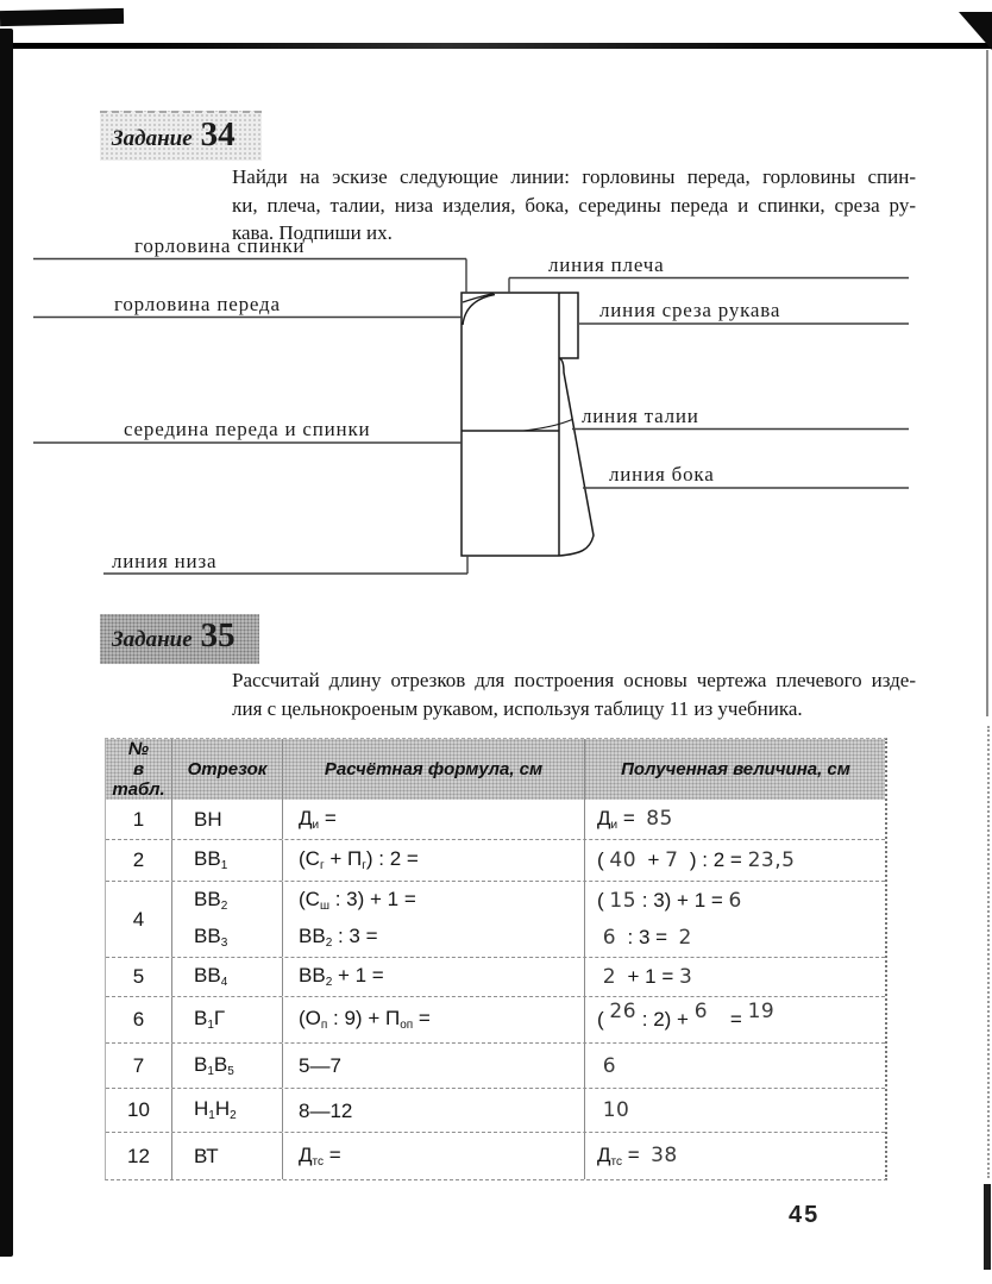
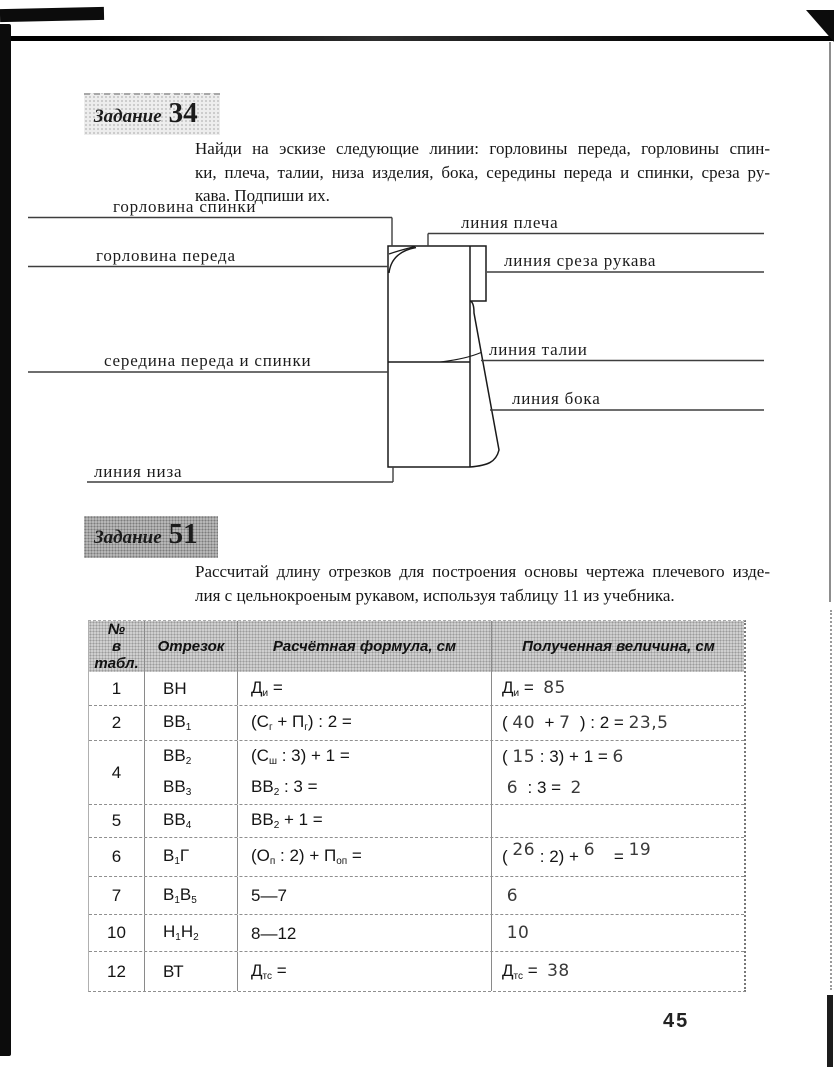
  Задание
  34
  Найди на эскизе следующие линии: горловины переда, горловины спин-
  ки, плеча, талии, низа изделия, бока, середины переда и спинки, среза ру-
  кава. Подпиши их.
  горловина спинки
  горловина переда
  линия плеча
  линия среза рукава
  середина переда и спинки
  линия талии
  линия бока
  линия низа
  Задание
- 35
+ 51
  Рассчитай длину отрезков для построения основы чертежа плечевого изде-
  лия с цельнокроеным рукавом, используя таблицу 11 из учебника.
  №
  в табл.
  Отрезок
  Расчётная формула, см
  Полученная величина, см
  1
  ВН
  Ди =
  Ди = 85
  2
  ВВ1
  (Сг + Пг) : 2 =
  ( 40 + 7 ) : 2 = 23,5
  4
  ВВ2
  ВВ3
  (Сш : 3) + 1 =
  ВВ2 : 3 =
  ( 15 : 3) + 1 = 6
  6 : 3 = 2
  5
  ВВ4
  ВВ2 + 1 =
- 2 + 1 = 3
  6
  В1Г
- (Оп : 9) + Поп =
+ (Оп : 2) + Поп =
  ( 26 : 2) + 6 = 19
  7
  В1В5
  5—7
  6
  10
  Н1Н2
  8—12
  10
  12
  ВТ
  Дтс =
  Дтс = 38
  45
